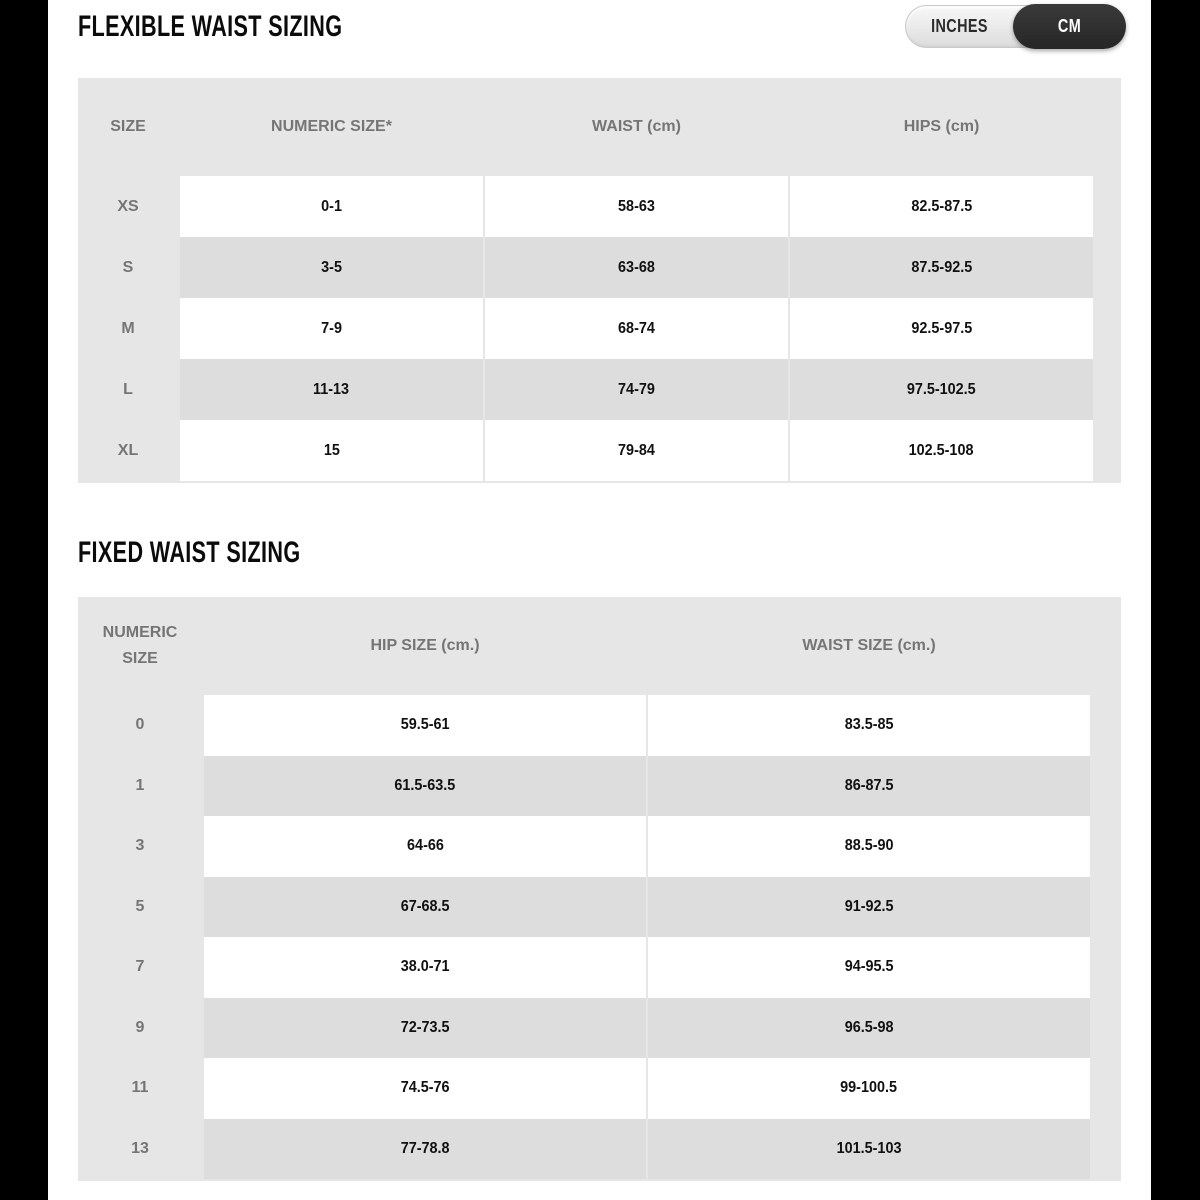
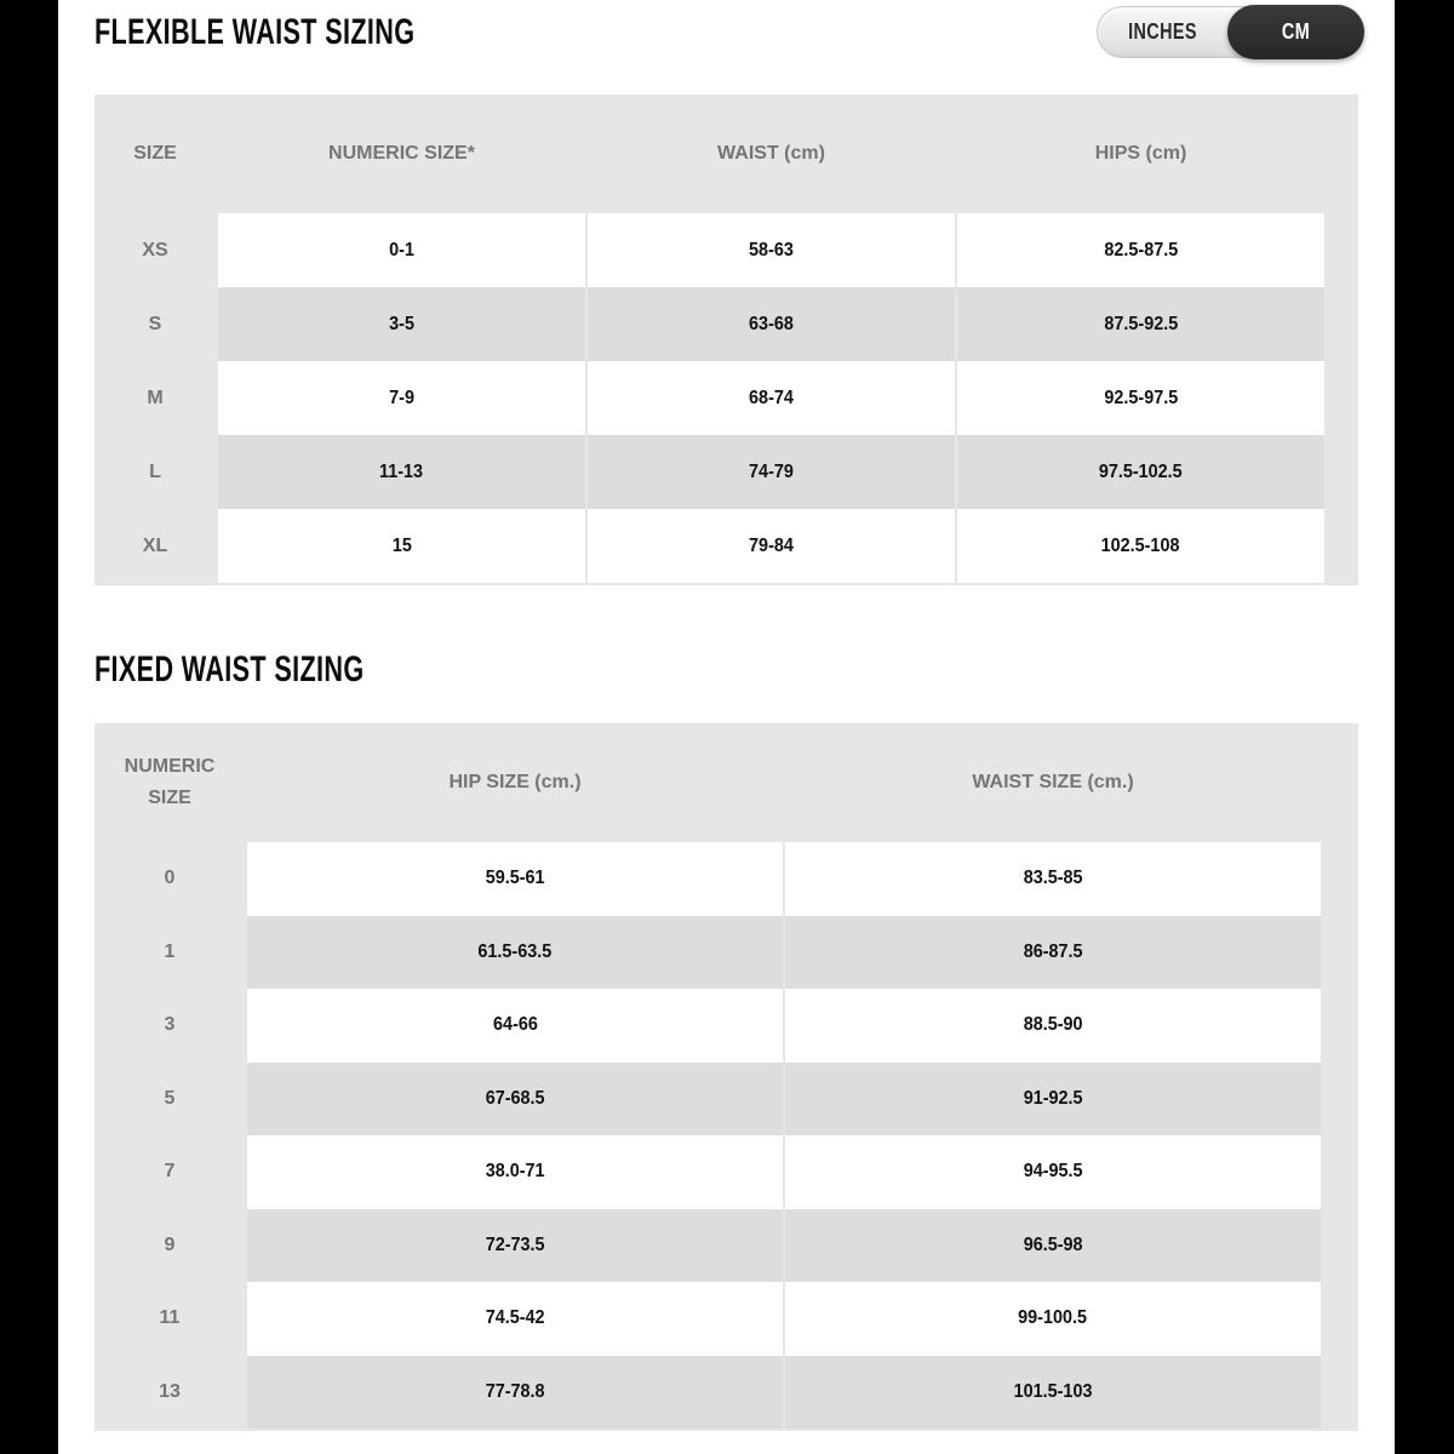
  FLEXIBLE WAIST SIZING
  INCHES
  CM
  SIZE
  NUMERIC SIZE*
  WAIST (cm)
  HIPS (cm)
  XS
  0-1
  58-63
  82.5-87.5
  S
  3-5
  63-68
  87.5-92.5
  M
  7-9
  68-74
  92.5-97.5
  L
  11-13
  74-79
  97.5-102.5
  XL
  15
  79-84
  102.5-108
  FIXED WAIST SIZING
  NUMERIC SIZE
  HIP SIZE (cm.)
  WAIST SIZE (cm.)
  0
  59.5-61
  83.5-85
  1
  61.5-63.5
  86-87.5
  3
  64-66
  88.5-90
  5
  67-68.5
  91-92.5
  7
  38.0-71
  94-95.5
  9
  72-73.5
  96.5-98
  11
- 74.5-76
+ 74.5-42
  99-100.5
  13
  77-78.8
  101.5-103
